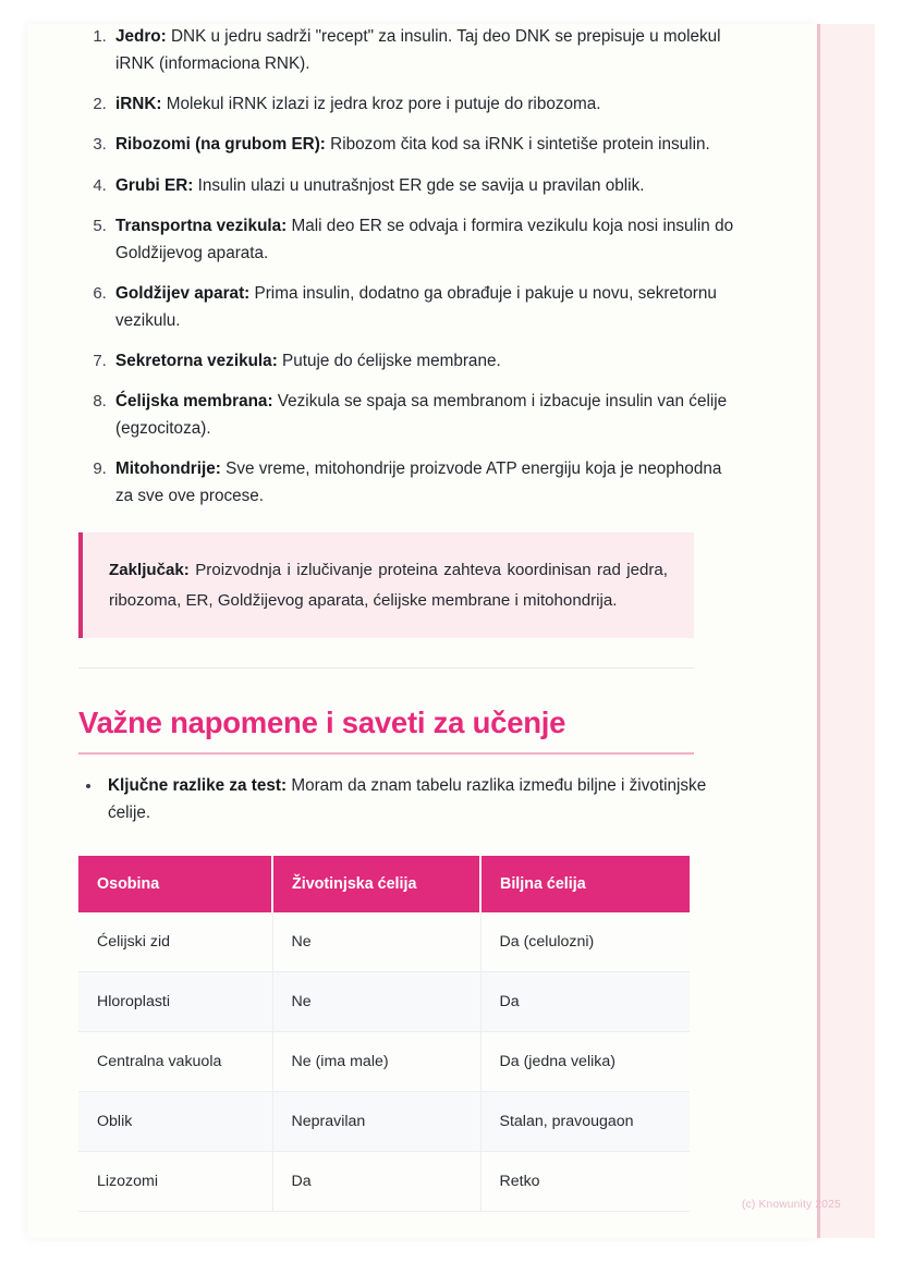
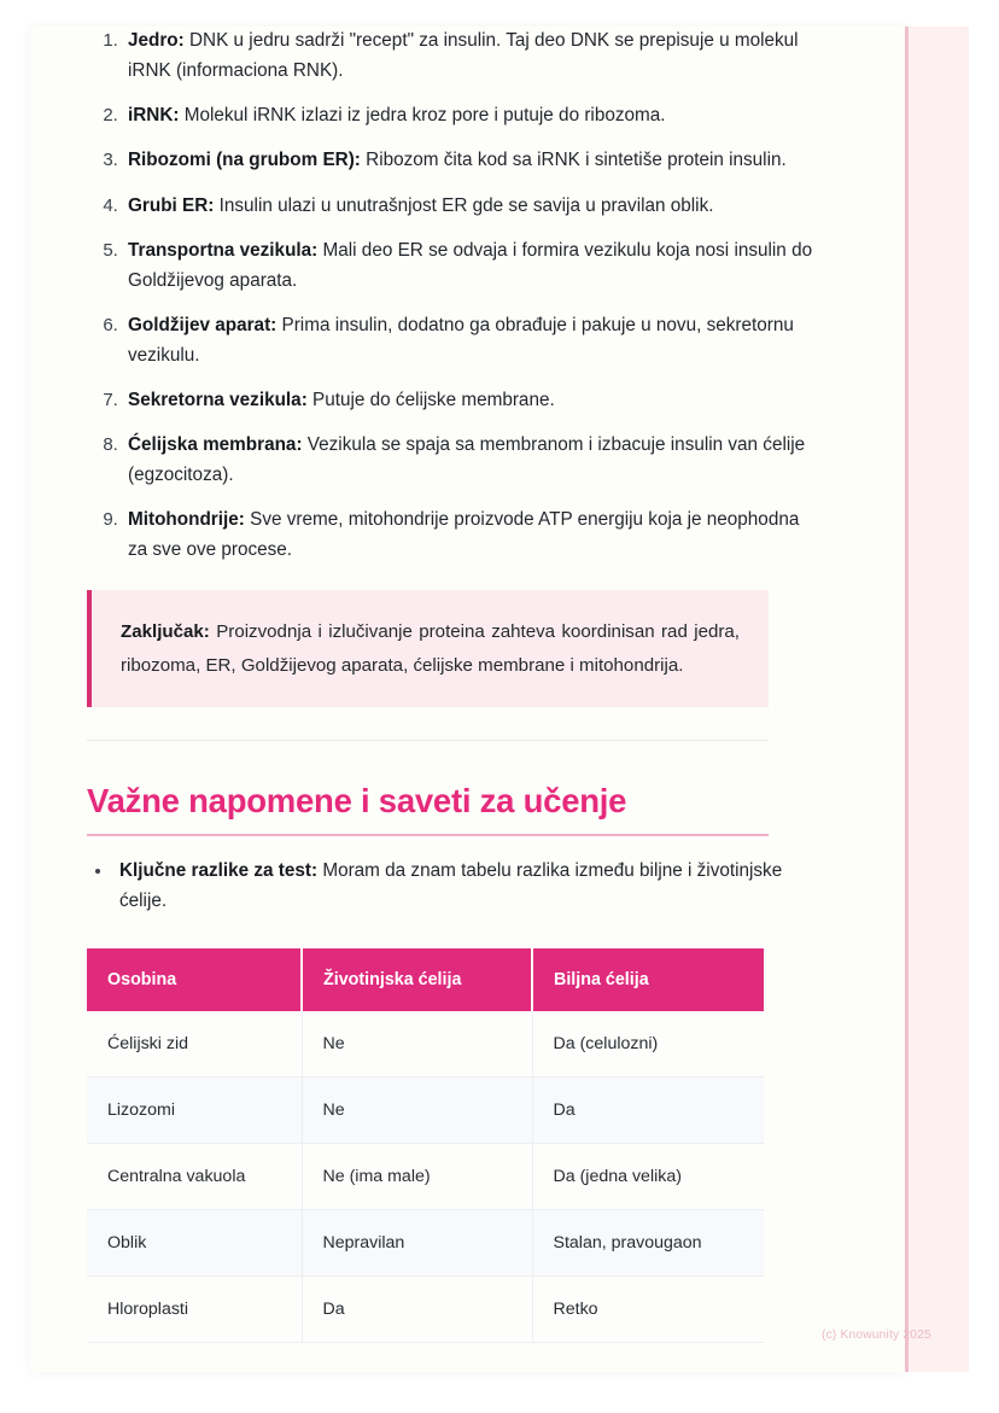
  Jedro: DNK u jedru sadrži "recept" za insulin. Taj deo DNK se prepisuje u molekul iRNK (informaciona RNK).
  iRNK: Molekul iRNK izlazi iz jedra kroz pore i putuje do ribozoma.
  Ribozomi (na grubom ER): Ribozom čita kod sa iRNK i sintetiše protein insulin.
  Grubi ER: Insulin ulazi u unutrašnjost ER gde se savija u pravilan oblik.
  Transportna vezikula: Mali deo ER se odvaja i formira vezikulu koja nosi insulin do Goldžijevog aparata.
  Goldžijev aparat: Prima insulin, dodatno ga obrađuje i pakuje u novu, sekretornu vezikulu.
  Sekretorna vezikula: Putuje do ćelijske membrane.
  Ćelijska membrana: Vezikula se spaja sa membranom i izbacuje insulin van ćelije (egzocitoza).
  Mitohondrije: Sve vreme, mitohondrije proizvode ATP energiju koja je neophodna za sve ove procese.
  Zaključak: Proizvodnja i izlučivanje proteina zahteva koordinisan rad jedra, ribozoma, ER, Goldžijevog aparata, ćelijske membrane i mitohondrija.
  Važne napomene i saveti za učenje
  Ključne razlike za test: Moram da znam tabelu razlika između biljne i životinjske ćelije.
  Osobina	Životinjska ćelija	Biljna ćelija
  Ćelijski zid	Ne	Da (celulozni)
- Hloroplasti	Ne	Da
+ Lizozomi	Ne	Da
  Centralna vakuola	Ne (ima male)	Da (jedna velika)
  Oblik	Nepravilan	Stalan, pravougaon
- Lizozomi	Da	Retko
+ Hloroplasti	Da	Retko
  (c) Knowunity 2025
